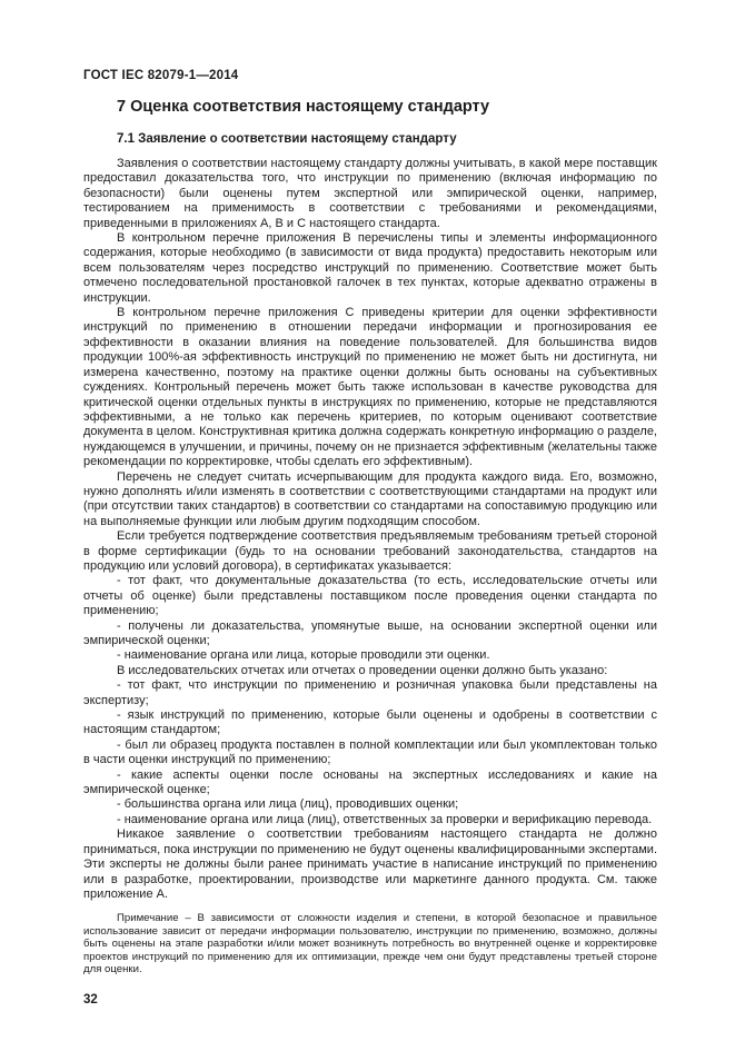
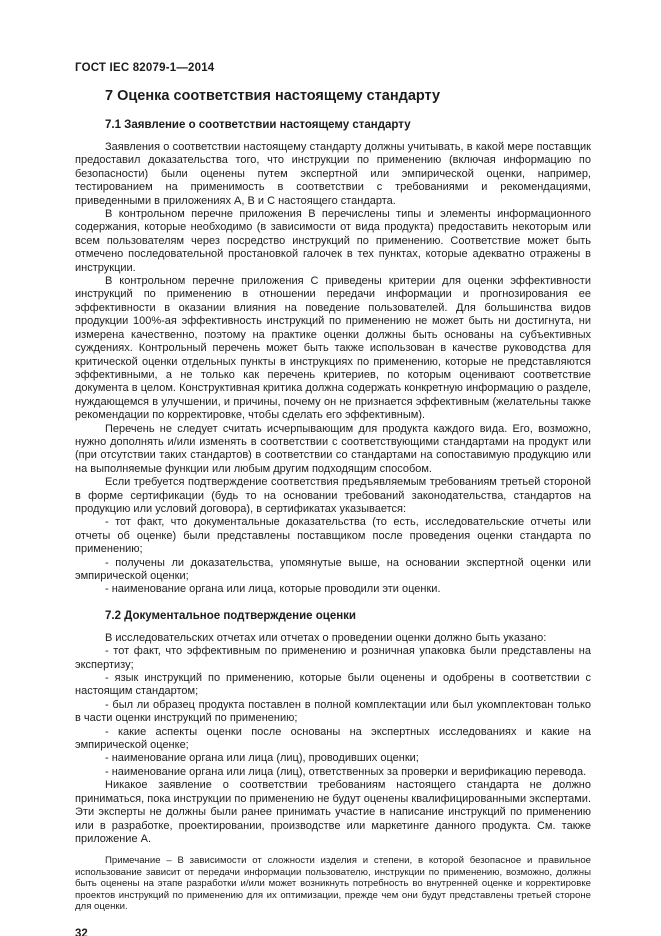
  ГОСТ IEC 82079-1—2014
  7 Оценка соответствия настоящему стандарту
  7.1 Заявление о соответствии настоящему стандарту
  Заявления о соответствии настоящему стандарту должны учитывать, в какой мере поставщик предоставил доказательства того, что инструкции по применению (включая информацию по безопасности) были оценены путем экспертной или эмпирической оценки, например, тестированием на применимость в соответствии с требованиями и рекомендациями, приведенными в приложениях А, В и С настоящего стандарта.
  В контрольном перечне приложения В перечислены типы и элементы информационного содержания, которые необходимо (в зависимости от вида продукта) предоставить некоторым или всем пользователям через посредство инструкций по применению. Соответствие может быть отмечено последовательной простановкой галочек в тех пунктах, которые адекватно отражены в инструкции.
  В контрольном перечне приложения С приведены критерии для оценки эффективности инструкций по применению в отношении передачи информации и прогнозирования ее эффективности в оказании влияния на поведение пользователей. Для большинства видов продукции 100%-ая эффективность инструкций по применению не может быть ни достигнута, ни измерена качественно, поэтому на практике оценки должны быть основаны на субъективных суждениях. Контрольный перечень может быть также использован в качестве руководства для критической оценки отдельных пункты в инструкциях по применению, которые не представляются эффективными, а не только как перечень критериев, по которым оценивают соответствие документа в целом. Конструктивная критика должна содержать конкретную информацию о разделе, нуждающемся в улучшении, и причины, почему он не признается эффективным (желательны также рекомендации по корректировке, чтобы сделать его эффективным).
  Перечень не следует считать исчерпывающим для продукта каждого вида. Его, возможно, нужно дополнять и/или изменять в соответствии с соответствующими стандартами на продукт или (при отсутствии таких стандартов) в соответствии со стандартами на сопоставимую продукцию или на выполняемые функции или любым другим подходящим способом.
  Если требуется подтверждение соответствия предъявляемым требованиям третьей стороной в форме сертификации (будь то на основании требований законодательства, стандартов на продукцию или условий договора), в сертификатах указывается:
  - тот факт, что документальные доказательства (то есть, исследовательские отчеты или отчеты об оценке) были представлены поставщиком после проведения оценки стандарта по применению;
  - получены ли доказательства, упомянутые выше, на основании экспертной оценки или эмпирической оценки;
  - наименование органа или лица, которые проводили эти оценки.
+ 7.2 Документальное подтверждение оценки
  В исследовательских отчетах или отчетах о проведении оценки должно быть указано:
- - тот факт, что инструкции по применению и розничная упаковка были представлены на экспертизу;
+ - тот факт, что эффективным по применению и розничная упаковка были представлены на экспертизу;
  - язык инструкций по применению, которые были оценены и одобрены в соответствии с настоящим стандартом;
  - был ли образец продукта поставлен в полной комплектации или был укомплектован только в части оценки инструкций по применению;
  - какие аспекты оценки после основаны на экспертных исследованиях и какие на эмпирической оценке;
- - большинства органа или лица (лиц), проводивших оценки;
+ - наименование органа или лица (лиц), проводивших оценки;
  - наименование органа или лица (лиц), ответственных за проверки и верификацию перевода.
  Никакое заявление о соответствии требованиям настоящего стандарта не должно приниматься, пока инструкции по применению не будут оценены квалифицированными экспертами. Эти эксперты не должны были ранее принимать участие в написание инструкций по применению или в разработке, проектировании, производстве или маркетинге данного продукта. См. также приложение А.
  Примечание – В зависимости от сложности изделия и степени, в которой безопасное и правильное использование зависит от передачи информации пользователю, инструкции по применению, возможно, должны быть оценены на этапе разработки и/или может возникнуть потребность во внутренней оценке и корректировке проектов инструкций по применению для их оптимизации, прежде чем они будут представлены третьей стороне для оценки.
  32
